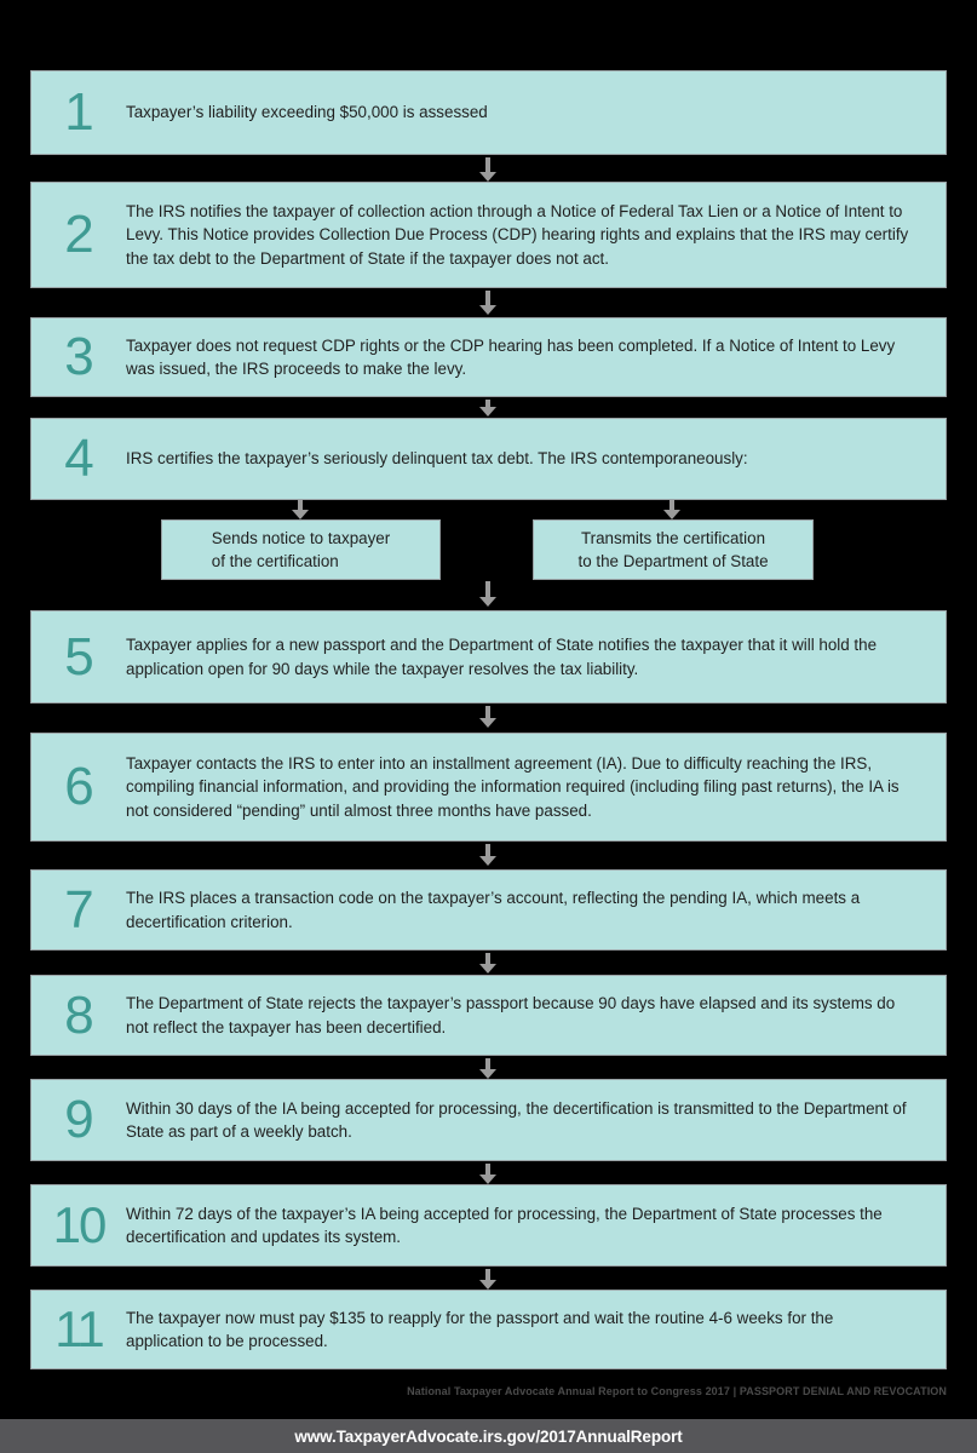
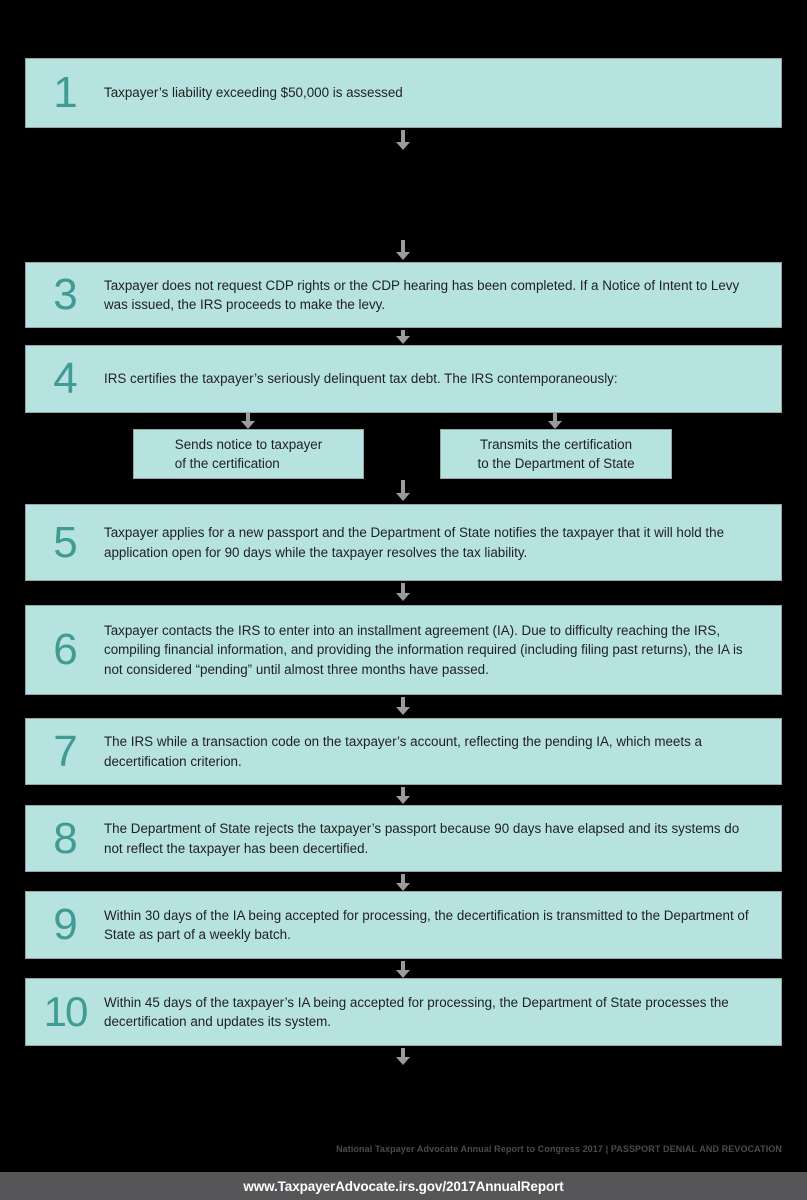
  1
  Taxpayer’s liability exceeding $50,000 is assessed
- 2
- The IRS notifies the taxpayer of collection action through a Notice of Federal Tax Lien or a Notice of Intent to Levy. This Notice provides Collection Due Process (CDP) hearing rights and explains that the IRS may certify the tax debt to the Department of State if the taxpayer does not act.
  3
  Taxpayer does not request CDP rights or the CDP hearing has been completed. If a Notice of Intent to Levy was issued, the IRS proceeds to make the levy.
  4
  IRS certifies the taxpayer’s seriously delinquent tax debt. The IRS contemporaneously:
  Sends notice to taxpayer
  of the certification
  Transmits the certification
  to the Department of State
  5
  Taxpayer applies for a new passport and the Department of State notifies the taxpayer that it will hold the application open for 90 days while the taxpayer resolves the tax liability.
  6
  Taxpayer contacts the IRS to enter into an installment agreement (IA). Due to difficulty reaching the IRS, compiling financial information, and providing the information required (including filing past returns), the IA is not considered “pending” until almost three months have passed.
  7
- The IRS places a transaction code on the taxpayer’s account, reflecting the pending IA, which meets a decertification criterion.
+ The IRS while a transaction code on the taxpayer’s account, reflecting the pending IA, which meets a decertification criterion.
  8
  The Department of State rejects the taxpayer’s passport because 90 days have elapsed and its systems do not reflect the taxpayer has been decertified.
  9
  Within 30 days of the IA being accepted for processing, the decertification is transmitted to the Department of State as part of a weekly batch.
  10
- Within 72 days of the taxpayer’s IA being accepted for processing, the Department of State processes the decertification and updates its system.
+ Within 45 days of the taxpayer’s IA being accepted for processing, the Department of State processes the decertification and updates its system.
- 11
- The taxpayer now must pay $135 to reapply for the passport and wait the routine 4-6 weeks for the application to be processed.
  National Taxpayer Advocate Annual Report to Congress 2017 | PASSPORT DENIAL AND REVOCATION
  www.TaxpayerAdvocate.irs.gov/2017AnnualReport
